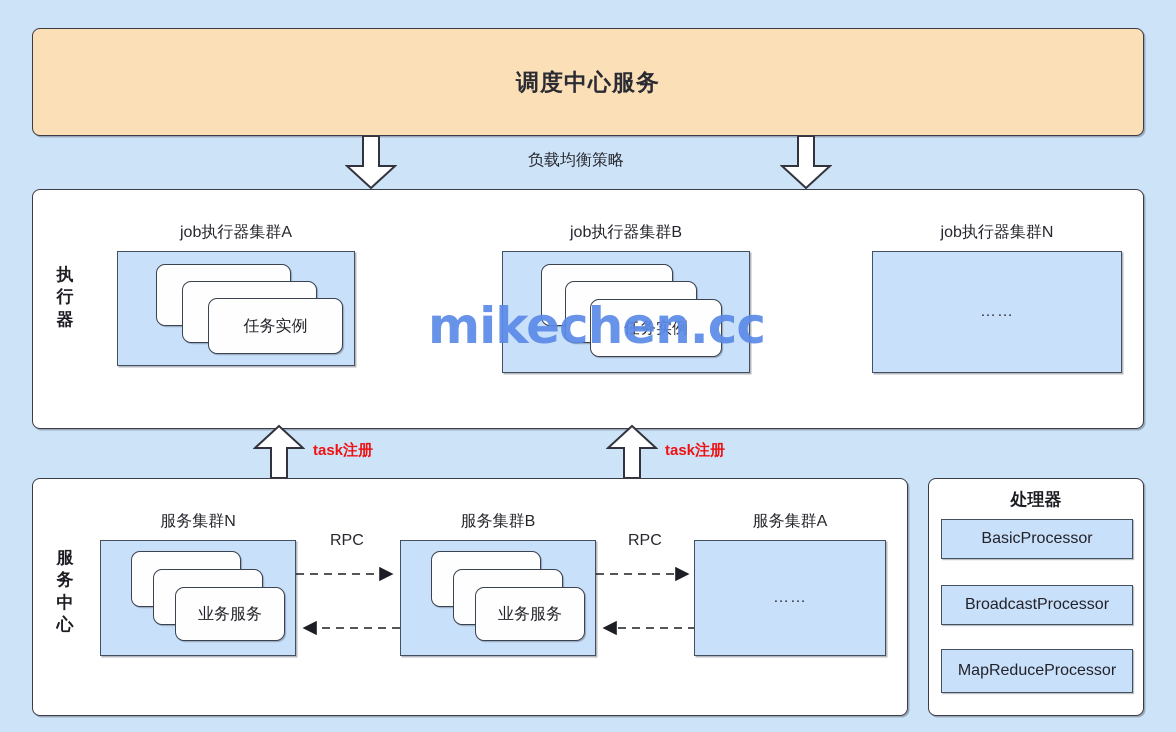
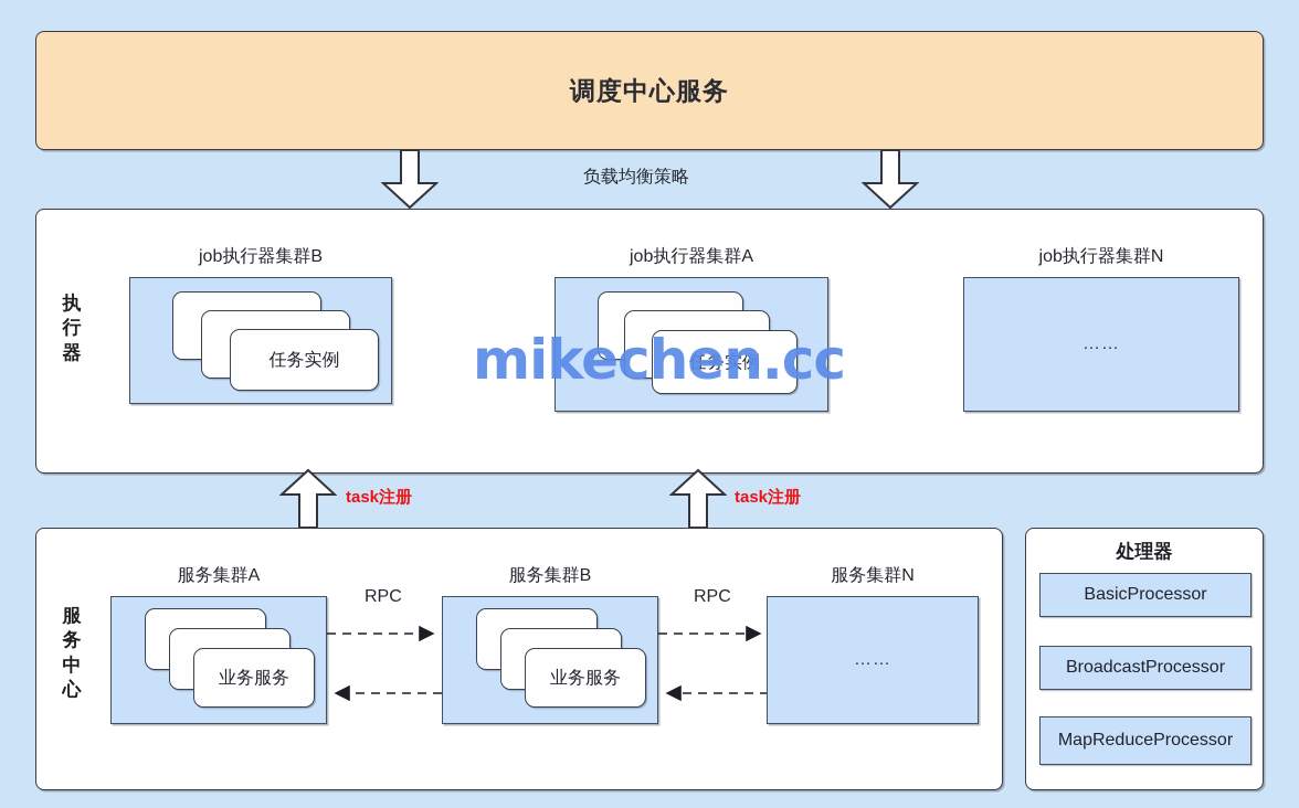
  调度中心服务
  负载均衡策略
  执行器
- job执行器集群A
+ job执行器集群B
  任务实例
- job执行器集群B
+ job执行器集群A
  任务实例
  job执行器集群N
  ……
  task注册
  task注册
  服务中心
- 服务集群N
+ 服务集群A
  业务服务
  RPC
  服务集群B
  业务服务
  RPC
- 服务集群A
+ 服务集群N
  ……
  处理器
  BasicProcessor
  BroadcastProcessor
  MapReduceProcessor
  mikechen.cc
